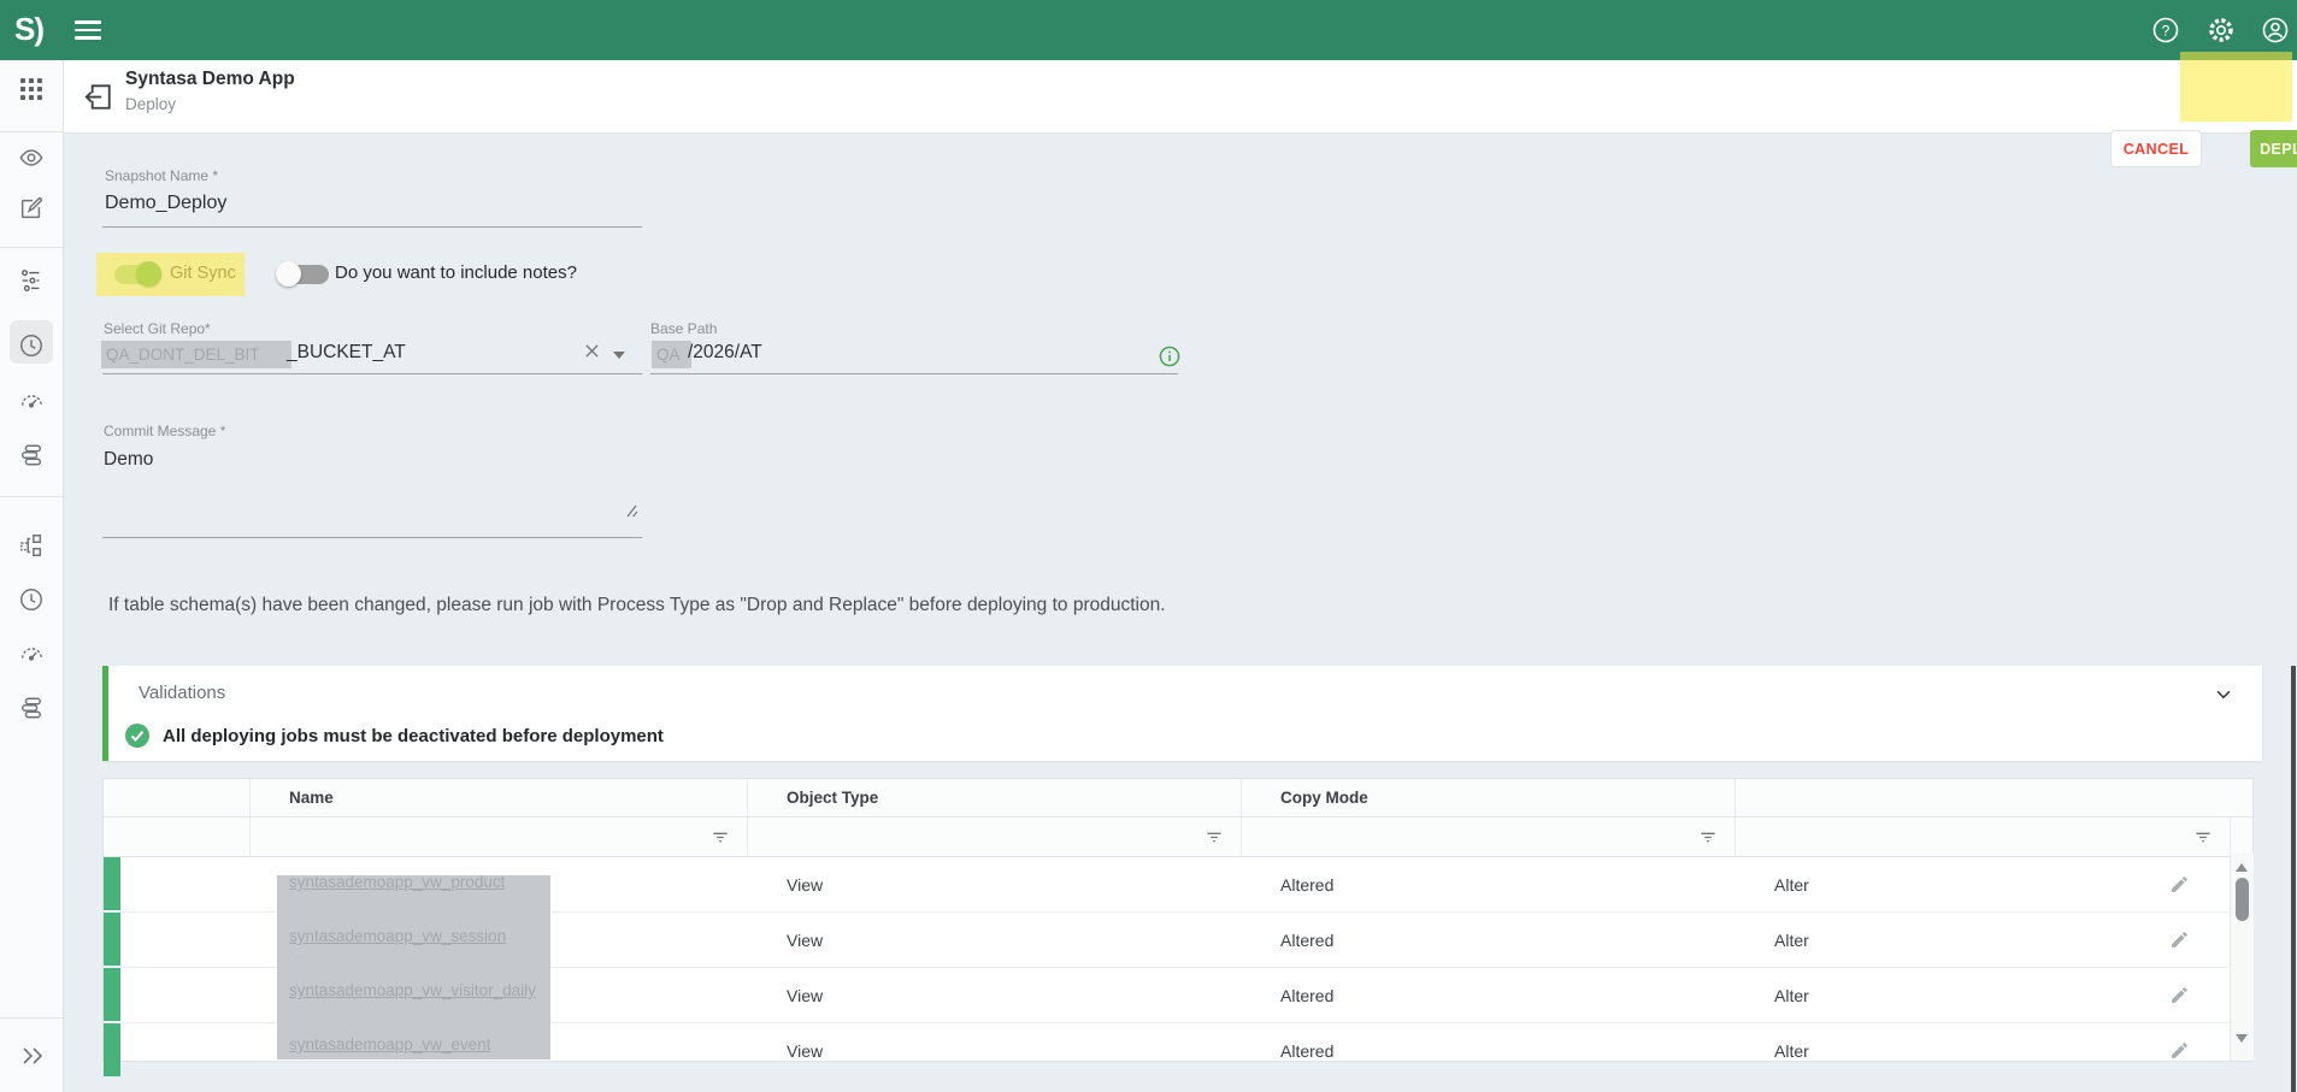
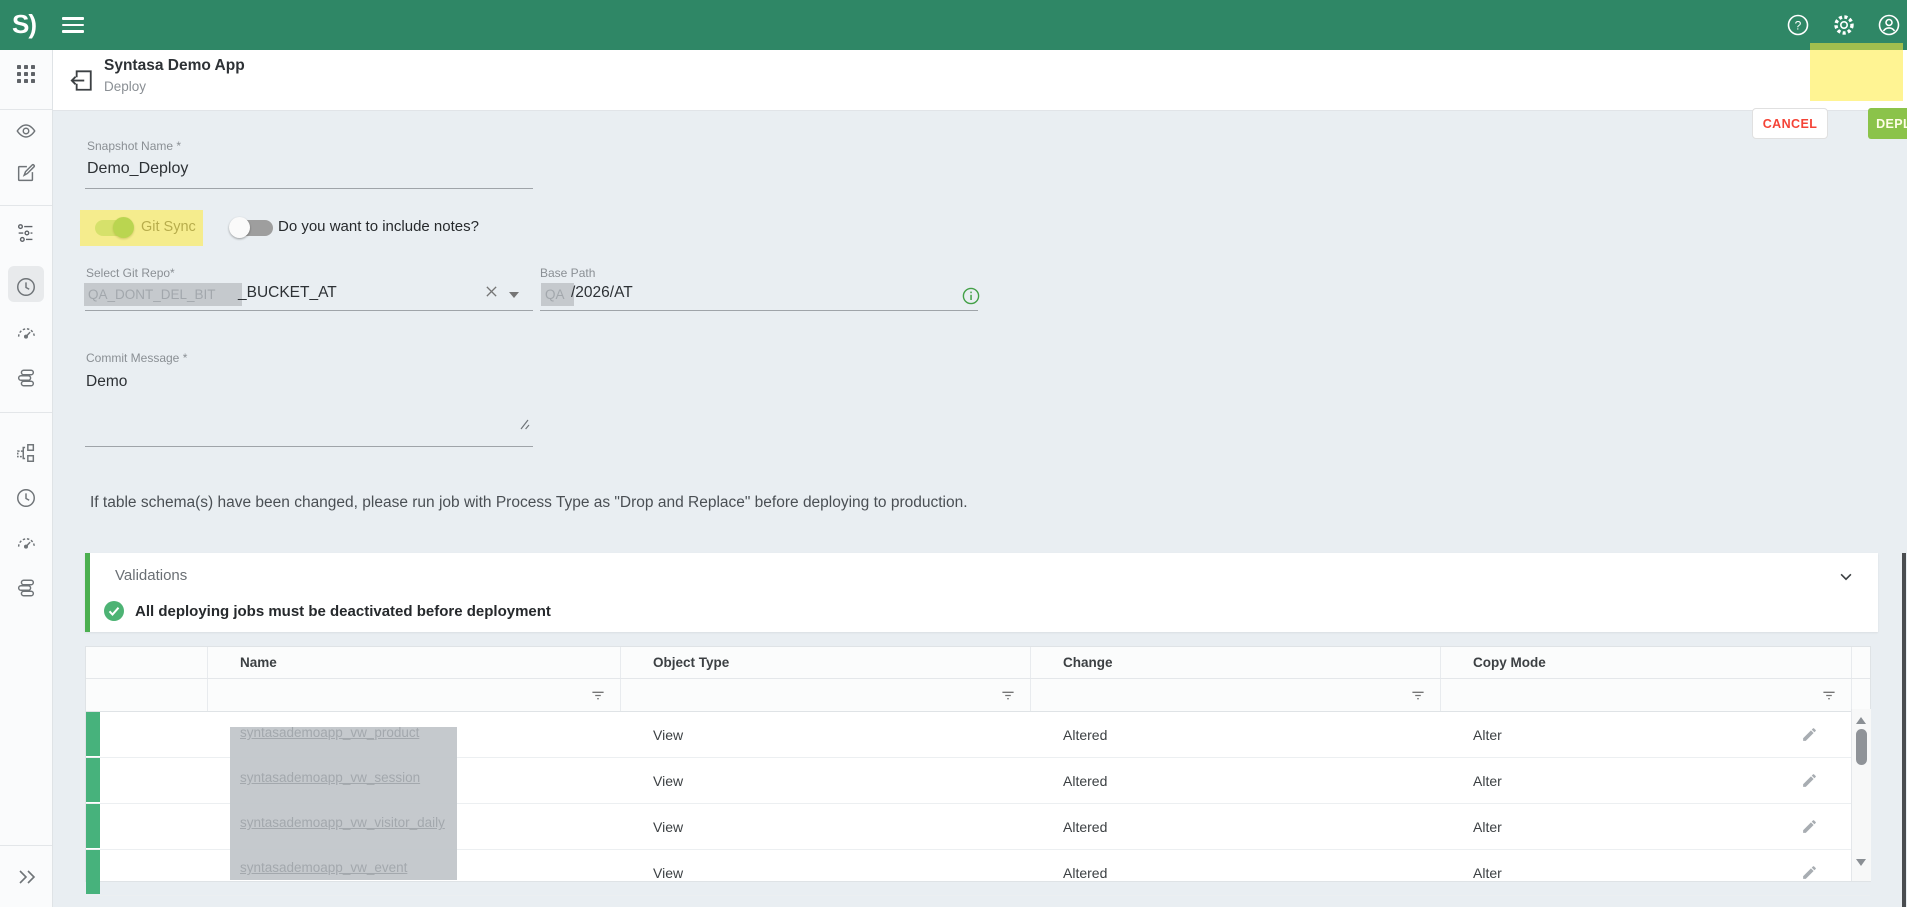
  S)
  ?
  CANCEL
  Syntasa Demo App
  Deploy
  Snapshot Name *
  Demo_Deploy
  Git Sync
  Do you want to include notes?
  Select Git Repo*
  QA_DONT_DEL_BIT
  _BUCKET_AT
  Base Path
  QA
  /2026/AT
  Commit Message *
  Demo
  If table schema(s) have been changed, please run job with Process Type as "Drop and Replace" before deploying to production.
  Validations
  All deploying jobs must be deactivated before deployment
  Name
  Object Type
+ Change
  Copy Mode
  View
  Altered
  Alter
  View
  Altered
  Alter
  View
  Altered
  Alter
  View
  Altered
  Alter
  syntasademoapp_vw_product
  syntasademoapp_vw_session
  syntasademoapp_vw_visitor_daily
  syntasademoapp_vw_event
